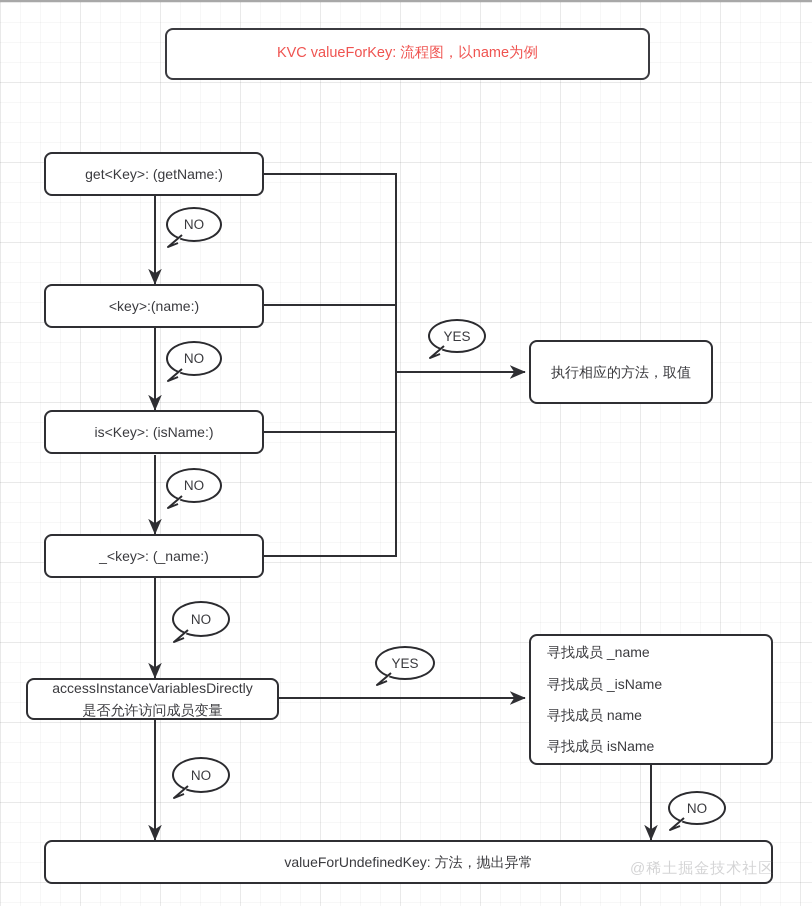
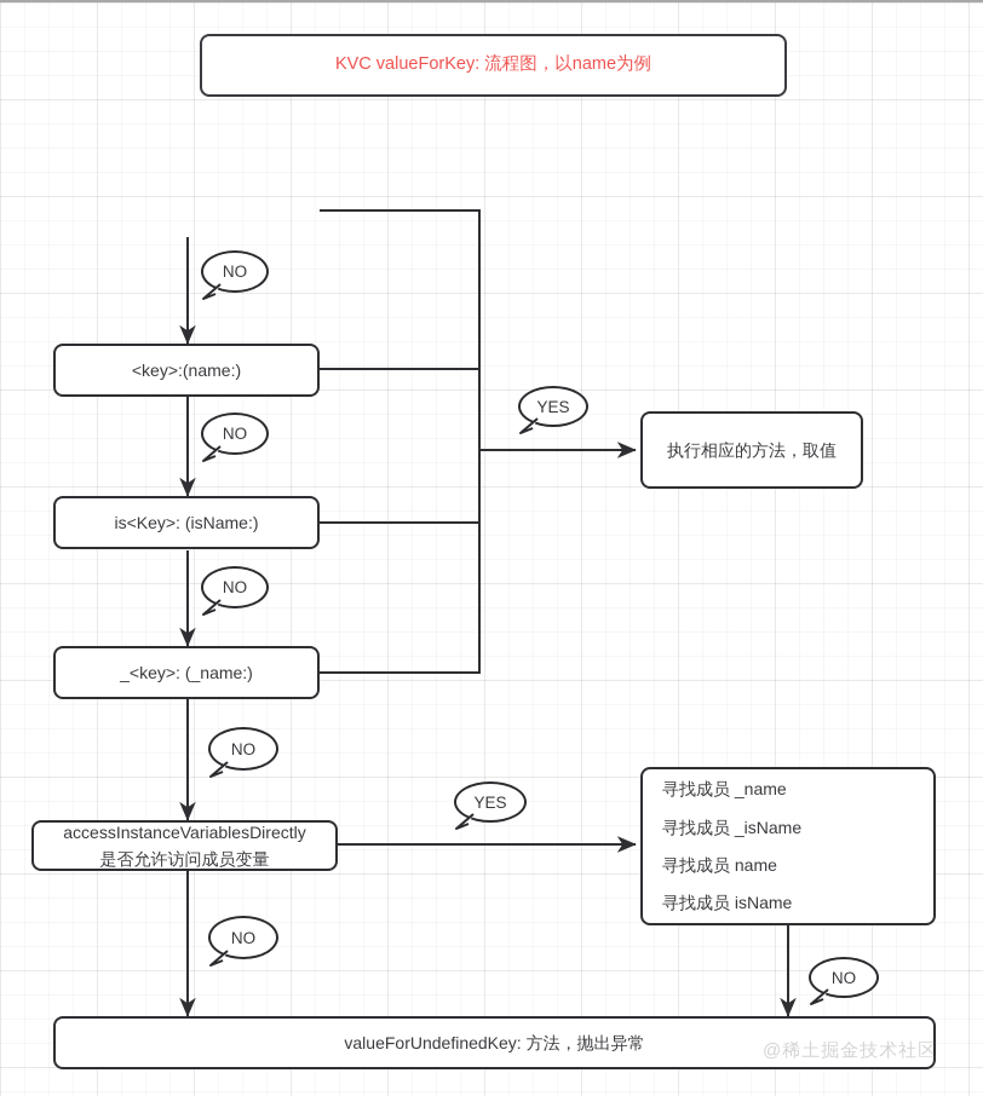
  KVC valueForKey: 流程图，以name为例
- get<Key>: (getName:)
  <key>:(name:)
  is<Key>: (isName:)
  _<key>: (_name:)
  accessInstanceVariablesDirectly
  是否允许访问成员变量
  执行相应的方法，取值
  寻找成员 _name
  寻找成员 _isName
  寻找成员 name
  寻找成员 isName
  valueForUndefinedKey: 方法，抛出异常
  NO
  NO
  NO
  NO
  NO
  NO
  YES
  YES
  @稀土掘金技术社区
